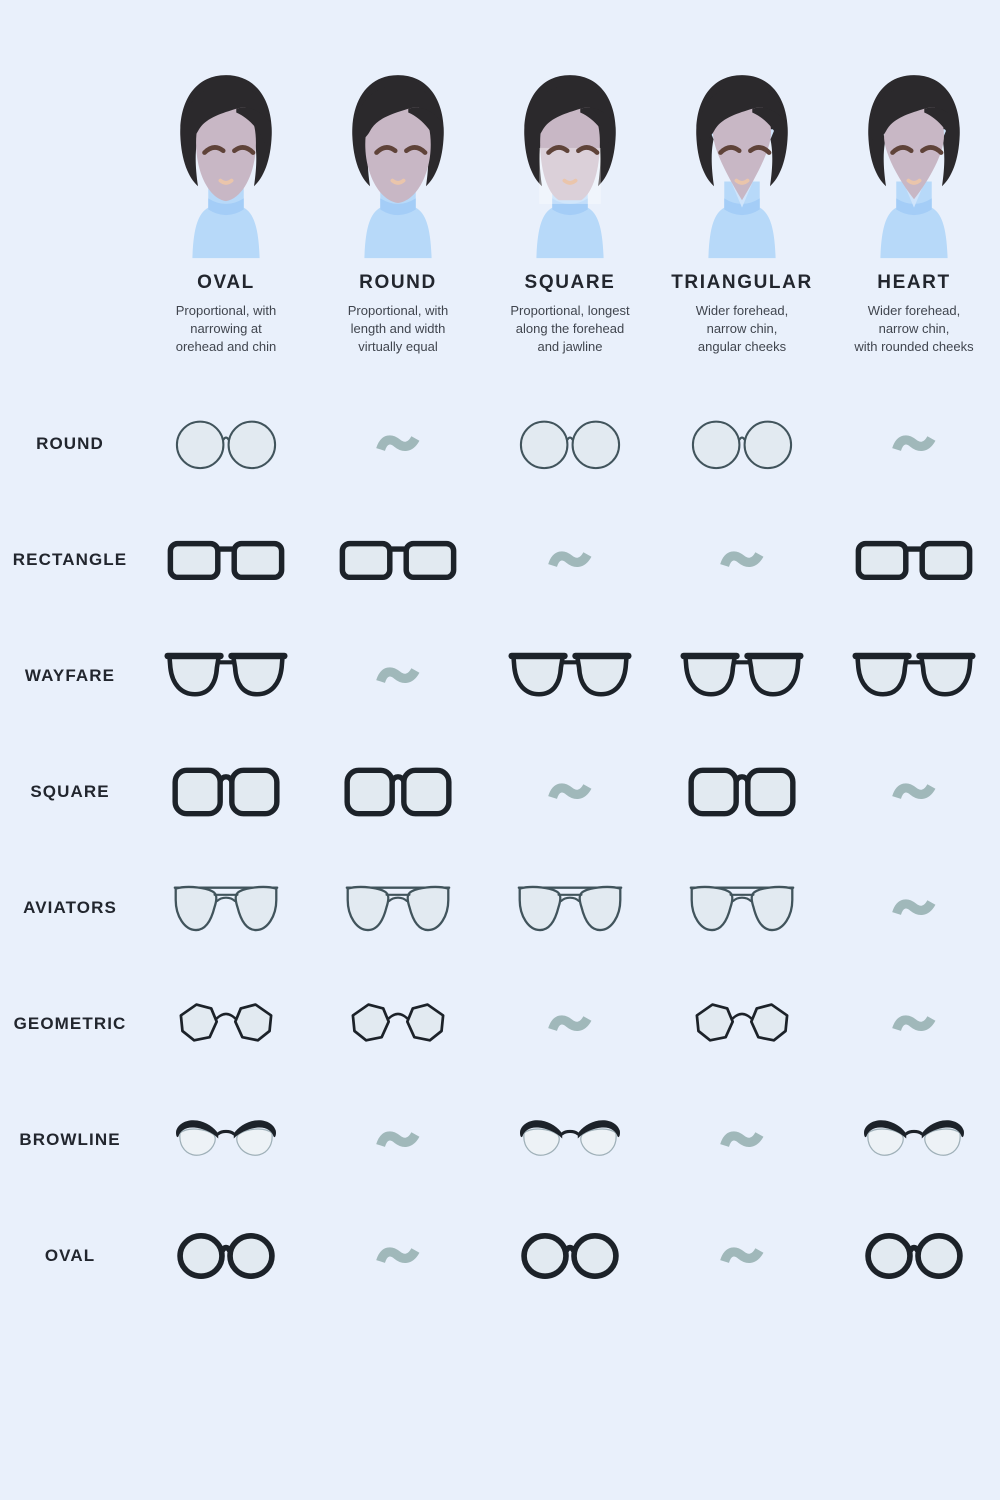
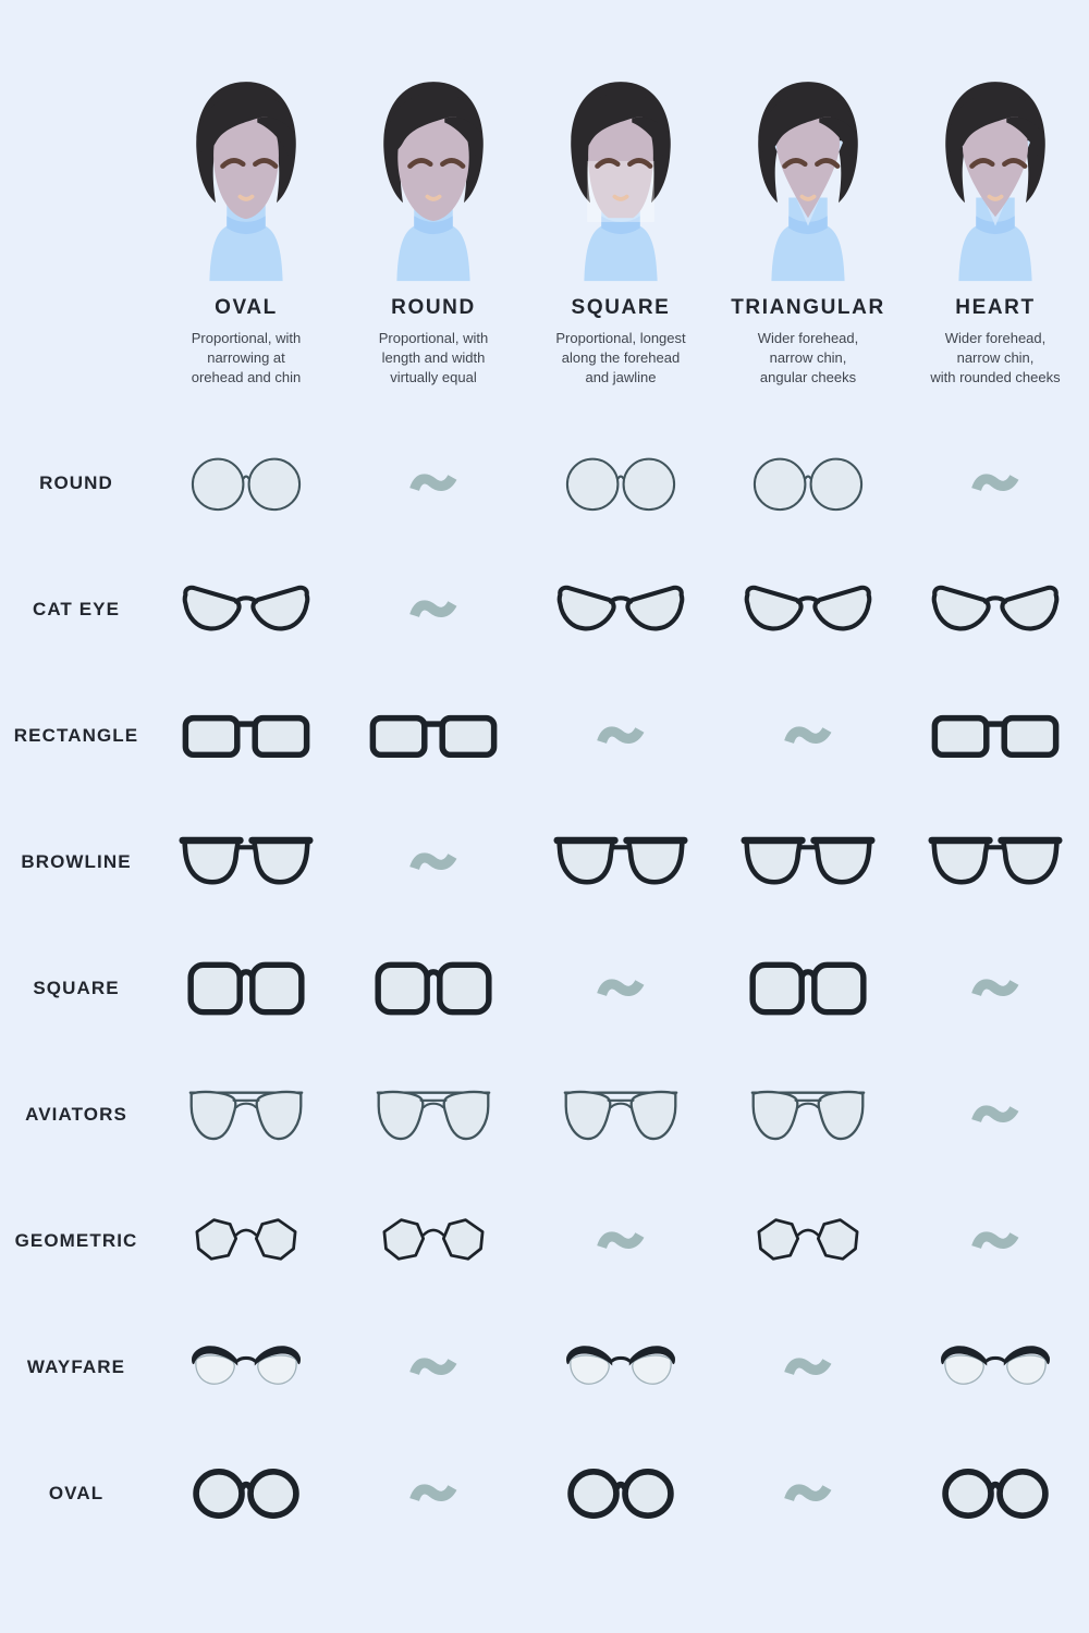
  OVAL
  Proportional, with
  narrowing at
  orehead and chin
  ROUND
  Proportional, with
  length and width
  virtually equal
  SQUARE
  Proportional, longest
  along the forehead
  and jawline
  TRIANGULAR
  Wider forehead,
  narrow chin,
  angular cheeks
  HEART
  Wider forehead,
  narrow chin,
  with rounded cheeks
  ROUND
+ CAT EYE
  RECTANGLE
- WAYFARE
+ BROWLINE
  SQUARE
  AVIATORS
  GEOMETRIC
- BROWLINE
+ WAYFARE
  OVAL
